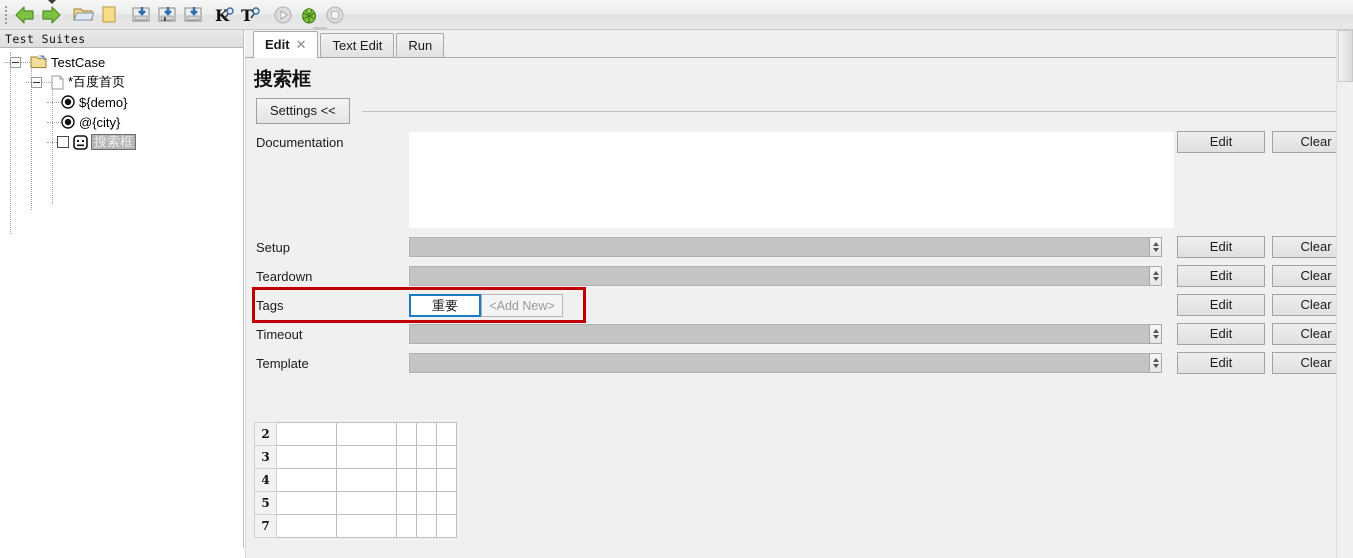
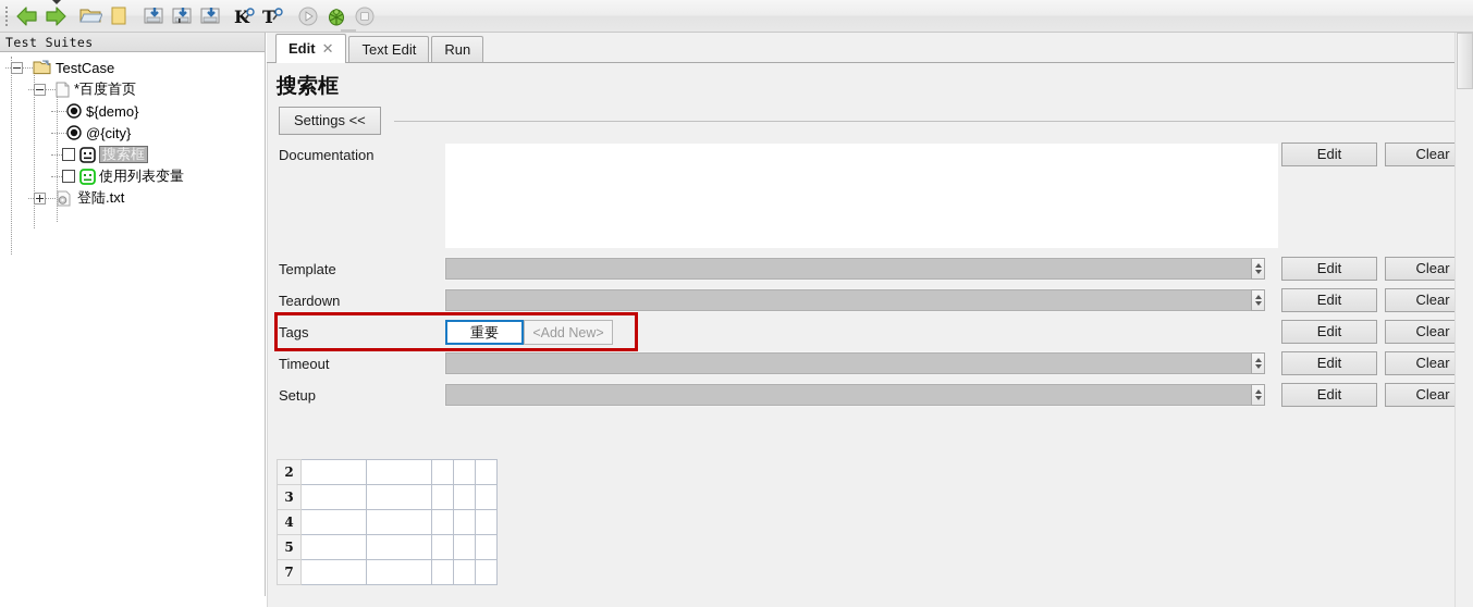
  K
  T
  Test Suites
  TestCase
  *百度首页
  ${demo}
  @{city}
  搜索框
+ 使用列表变量
+ 登陆.txt
  Edit
  ✕
  Text Edit
  Run
  搜索框
  Settings <<
  Documentation
  Edit
  Clear
- Setup
+ Template
  Edit
  Clear
  Teardown
  Edit
  Clear
  Tags
  重要
  <Add New>
  Edit
  Clear
  Timeout
  Edit
  Clear
- Template
+ Setup
  Edit
  Clear
  2
  3
  4
  5
  7
